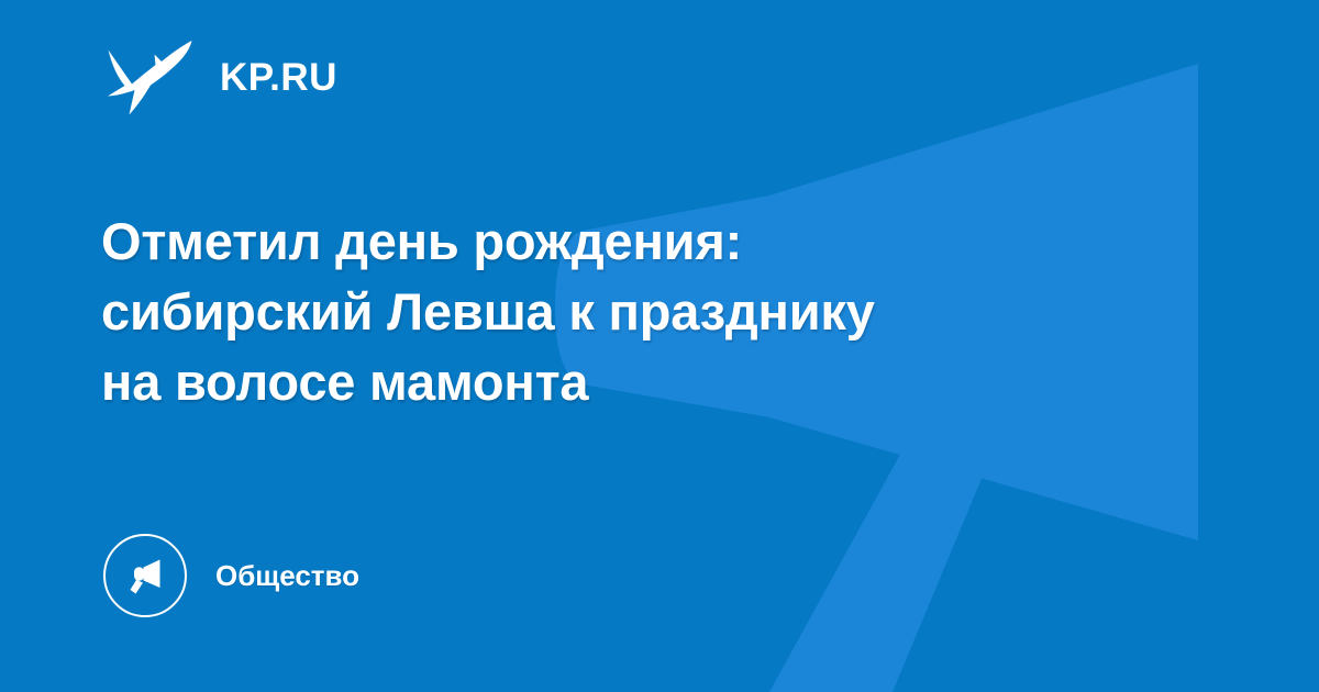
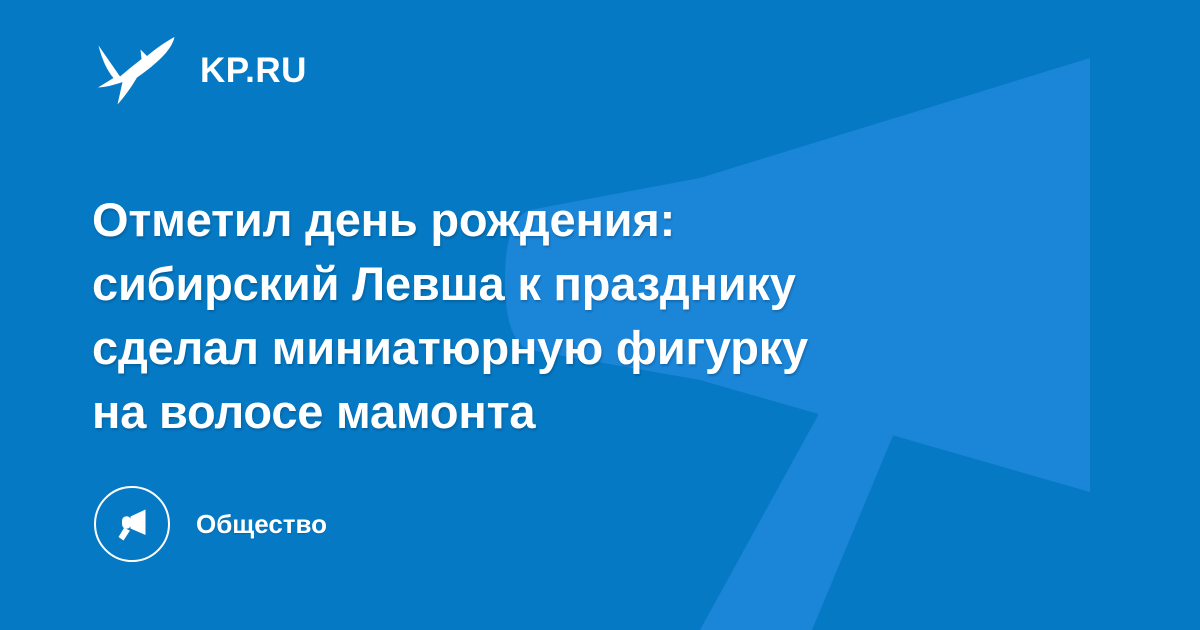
  KP.RU
  Отметил день рождения:
  сибирский Левша к празднику
+ сделал миниатюрную фигурку
  на волосе мамонта
  Общество
